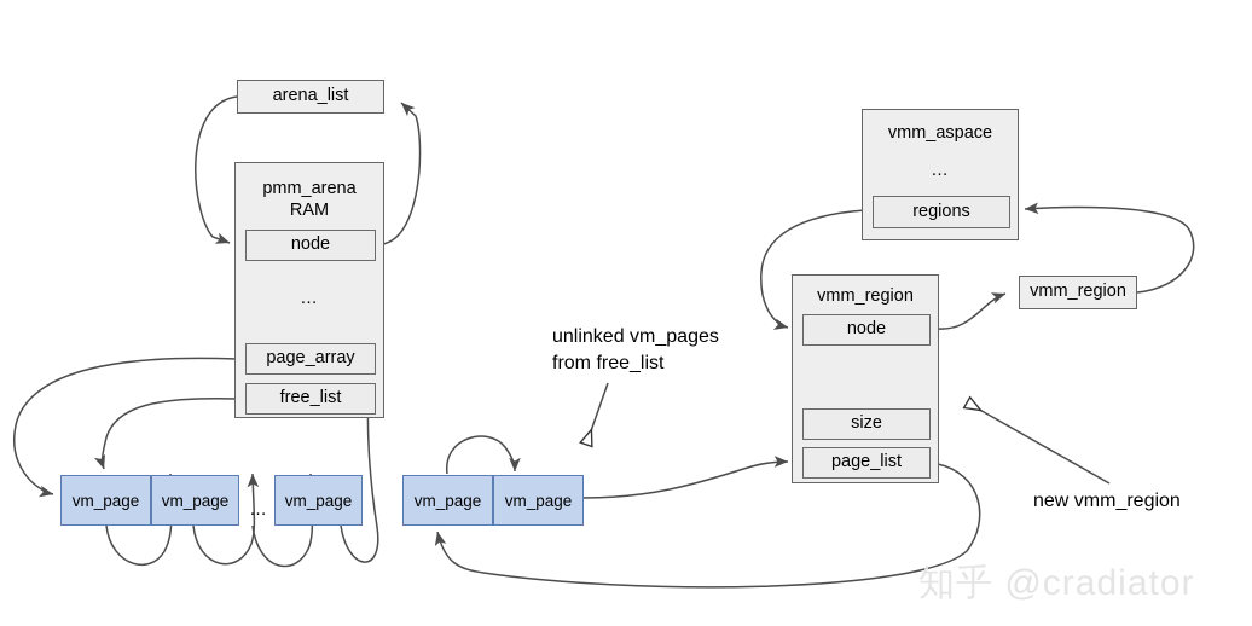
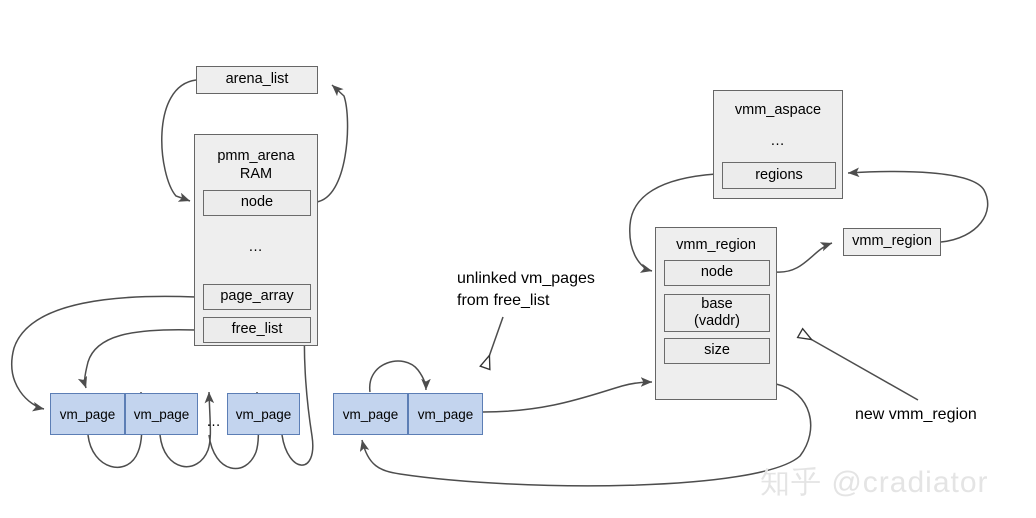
  arena_list
  pmm_arena
  RAM
  node
  …
  page_array
  free_list
  vmm_aspace
  …
  regions
  vmm_region
  node
+ base
+ (vaddr)
  size
- page_list
  vmm_region
  vm_page
  vm_page
  …
  vm_page
  vm_page
  vm_page
  unlinked vm_pages
  from free_list
  new vmm_region
  知乎 @cradiator
